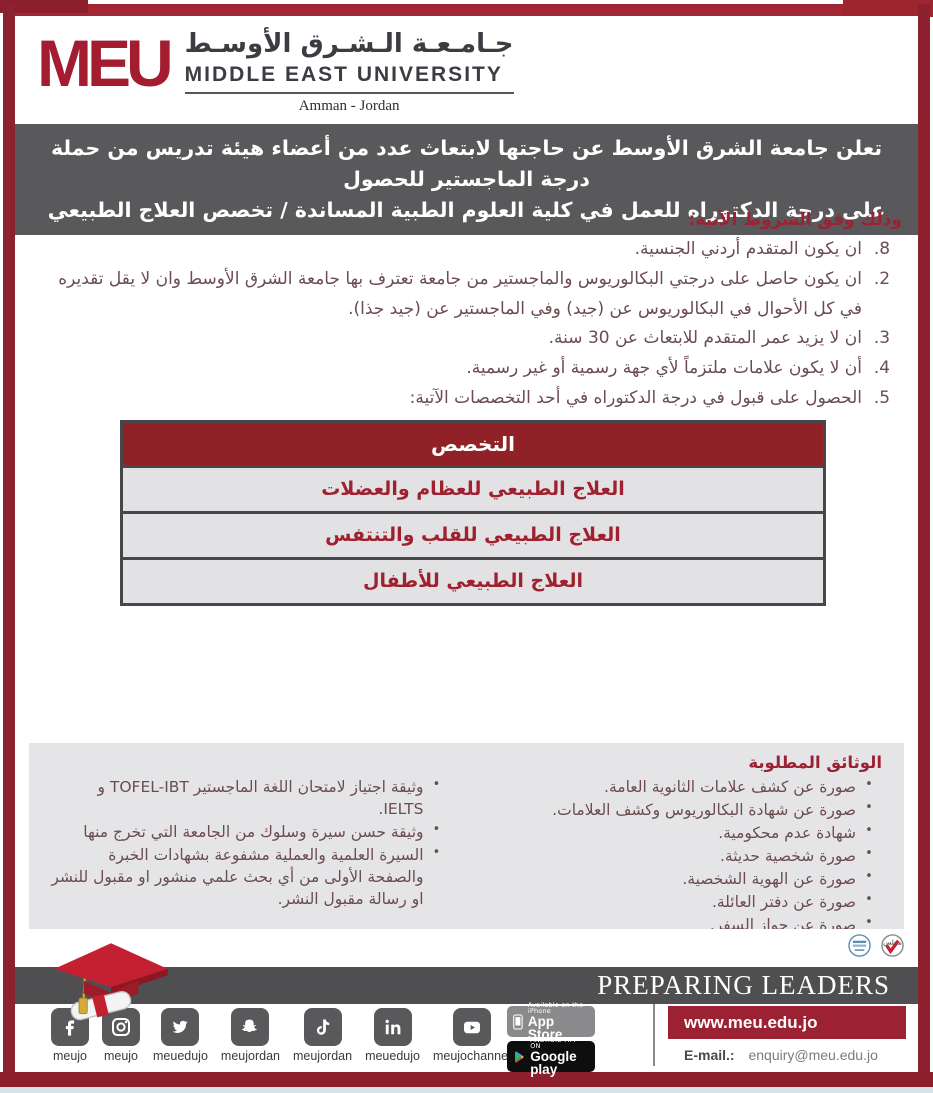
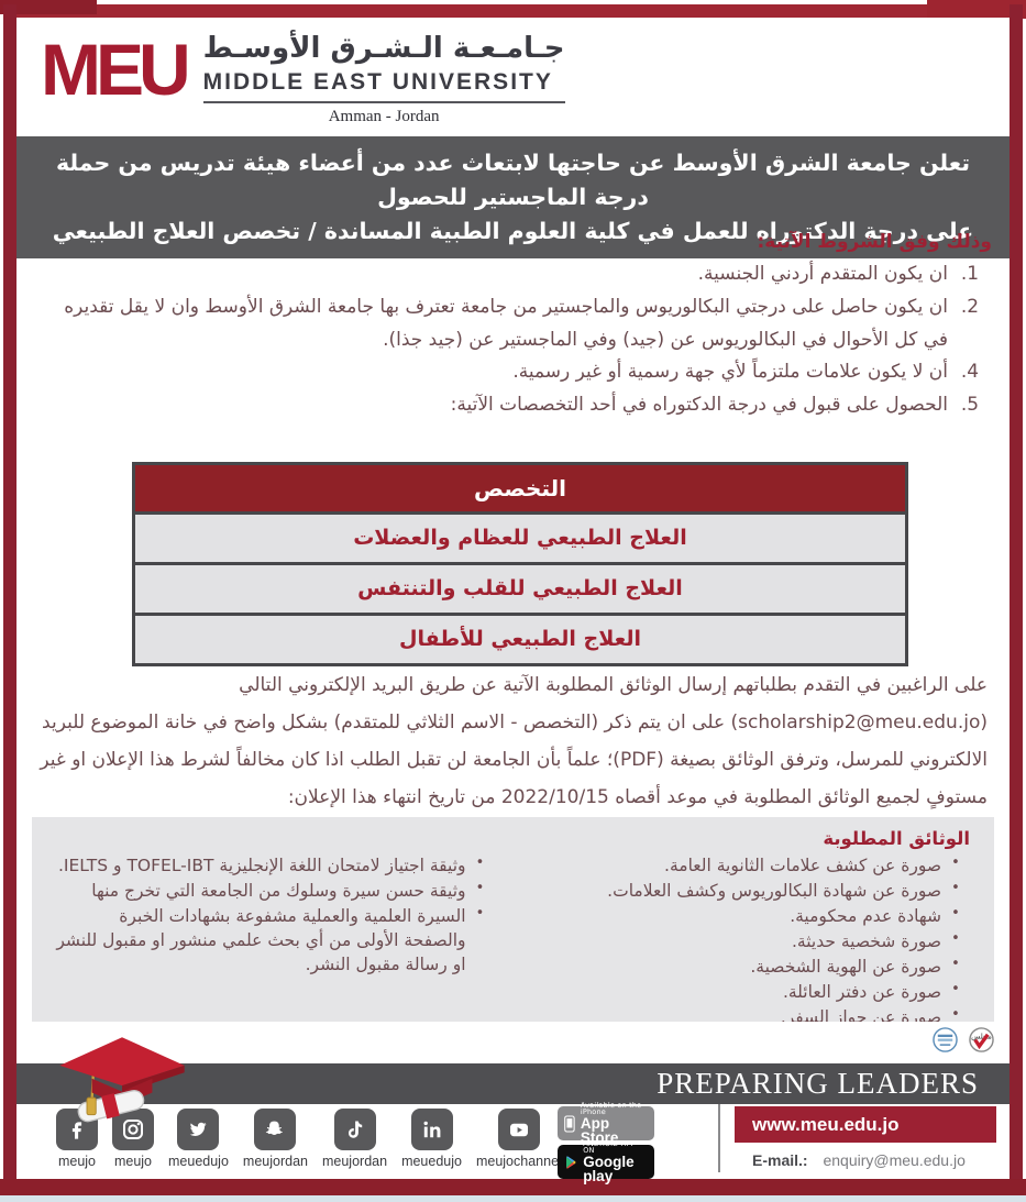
  MEU
  جـامـعـة الـشـرق الأوسـط
  MIDDLE EAST UNIVERSITY
  Amman - Jordan
  تعلن جامعة الشرق الأوسط عن حاجتها لابتعاث عدد من أعضاء هيئة تدريس من حملة درجة الماجستير للحصول
  على درجة الدكتوراه للعمل في كلية العلوم الطبية المساندة / تخصص العلاج الطبيعي
  وذلك وفق الشروط الآتية:
- 8.
+ 1.
  ان يكون المتقدم أردني الجنسية.
  2.
  ان يكون حاصل على درجتي البكالوريوس والماجستير من جامعة تعترف بها جامعة الشرق الأوسط وان لا يقل تقديره في كل الأحوال في البكالوريوس عن (جيد) وفي الماجستير عن (جيد جذا).
- 3.
- ان لا يزيد عمر المتقدم للابتعاث عن 30 سنة.
  4.
  أن لا يكون علامات ملتزماً لأي جهة رسمية أو غير رسمية.
  5.
  الحصول على قبول في درجة الدكتوراه في أحد التخصصات الآتية:
  التخصص
  العلاج الطبيعي للعظام والعضلات
  العلاج الطبيعي للقلب والتنتفس
  العلاج الطبيعي للأطفال
+ على الراغبين في التقدم بطلباتهم إرسال الوثائق المطلوبة الآتية عن طريق البريد الإلكتروني التالي (scholarship2@meu.edu.jo) على ان يتم ذكر (التخصص - الاسم الثلاثي للمتقدم) بشكل واضح في خانة الموضوع للبريد الالكتروني للمرسل، وترفق الوثائق بصيغة (PDF)؛ علماً بأن الجامعة لن تقبل الطلب اذا كان مخالفاً لشرط هذا الإعلان او غير مستوفٍ لجميع الوثائق المطلوبة في موعد أقصاه 2022/10/15 من تاريخ انتهاء هذا الإعلان:
  الوثائق المطلوبة
  •
  صورة عن كشف علامات الثانوية العامة.
  •
  صورة عن شهادة البكالوريوس وكشف العلامات.
  •
  شهادة عدم محكومية.
  •
  صورة شخصية حديثة.
  •
  صورة عن الهوية الشخصية.
  •
  صورة عن دفتر العائلة.
  •
  صورة عن جواز السفر.
  •
- وثيقة اجتياز لامتحان اللغة الماجستير TOFEL-IBT و IELTS.
+ وثيقة اجتياز لامتحان اللغة الإنجليزية TOFEL-IBT و IELTS.
  •
  وثيقة حسن سيرة وسلوك من الجامعة التي تخرج منها
  •
  السيرة العلمية والعملية مشفوعة بشهادات الخبرة والصفحة الأولى من أي بحث علمي منشور او مقبول للنشر او رسالة مقبول النشر.
  ملس
  PREPARING LEADERS
  meujo
  meujo
  meuedujo
  meujordan
  meujordan
  meuedujo
  meujochanne
  Available on the iPhone
  App Store
  ANDROID APP ON
  Google play
  www.meu.edu.jo
  E-mail.: enquiry@meu.edu.jo
